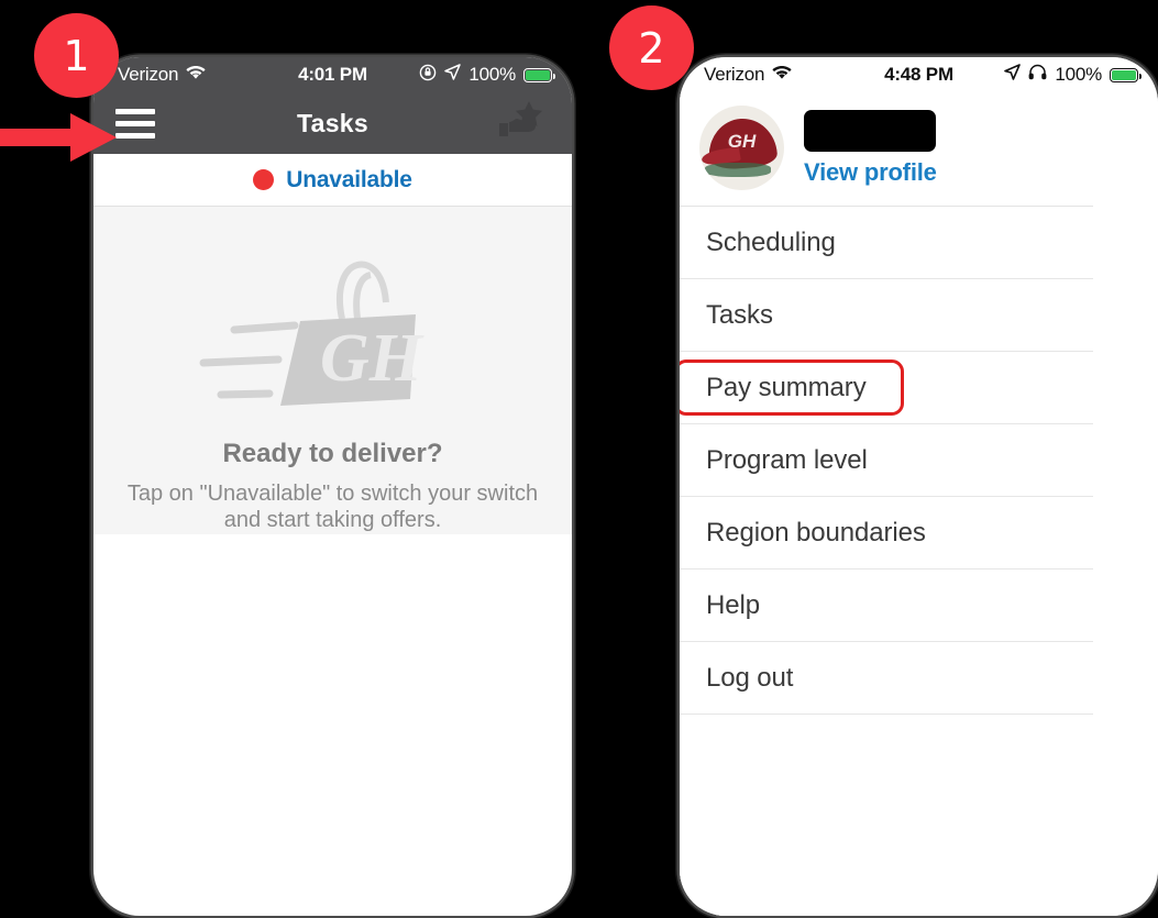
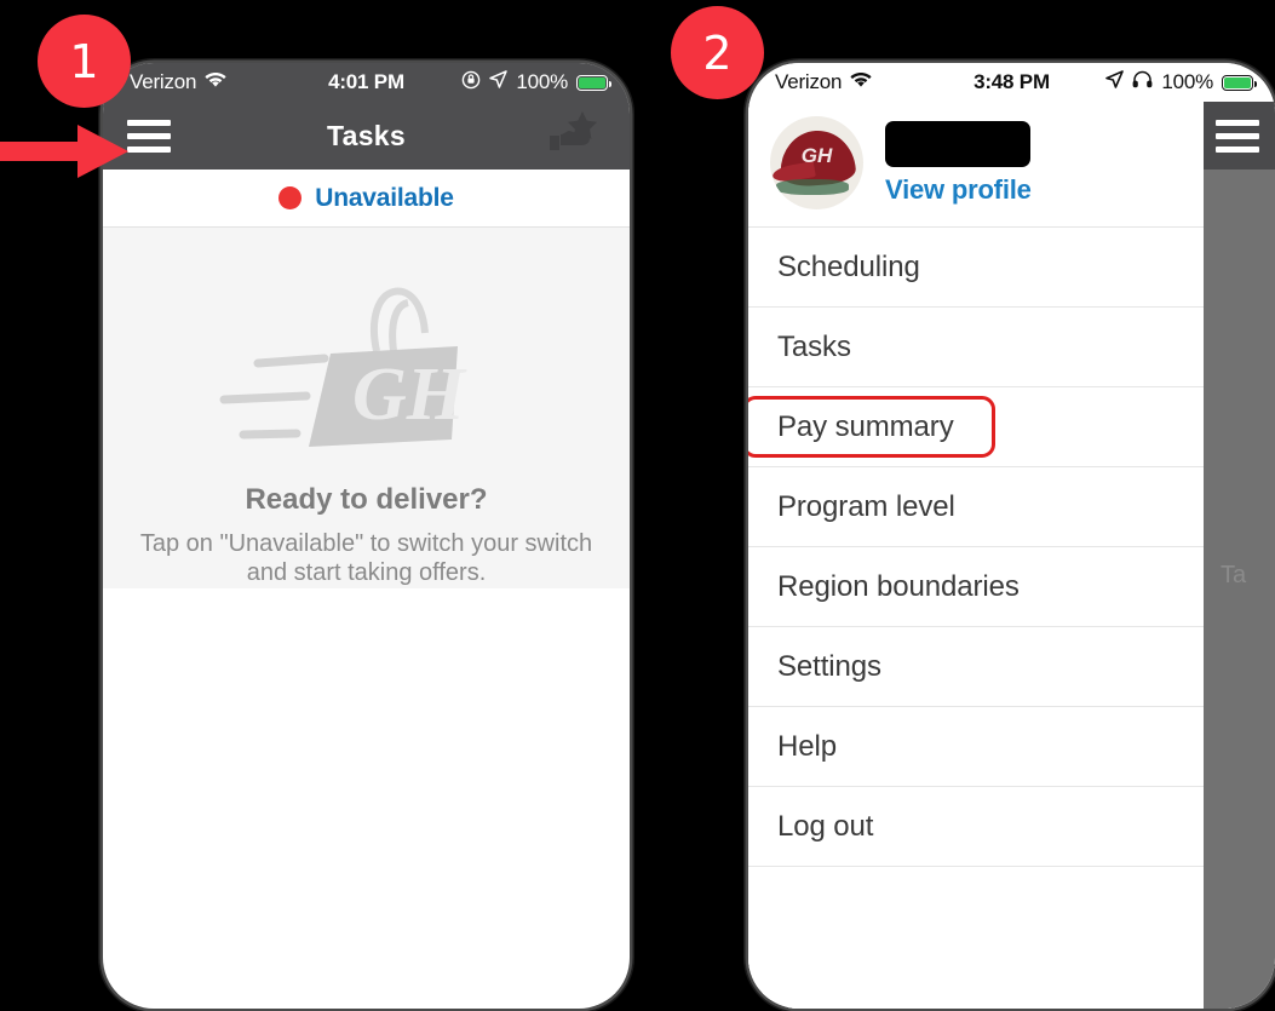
  Verizon
  4:01 PM
  100%
  Tasks
  Unavailable
  GH
  Ready to deliver?
  Tap on "Unavailable" to switch your switch and start taking offers.
  Verizon
- 4:48 PM
+ 3:48 PM
  100%
  GH
  View profile
  Scheduling
  Tasks
  Pay summary
  Program level
  Region boundaries
+ Settings
  Help
  Log out
+ Ta
  1
  2
